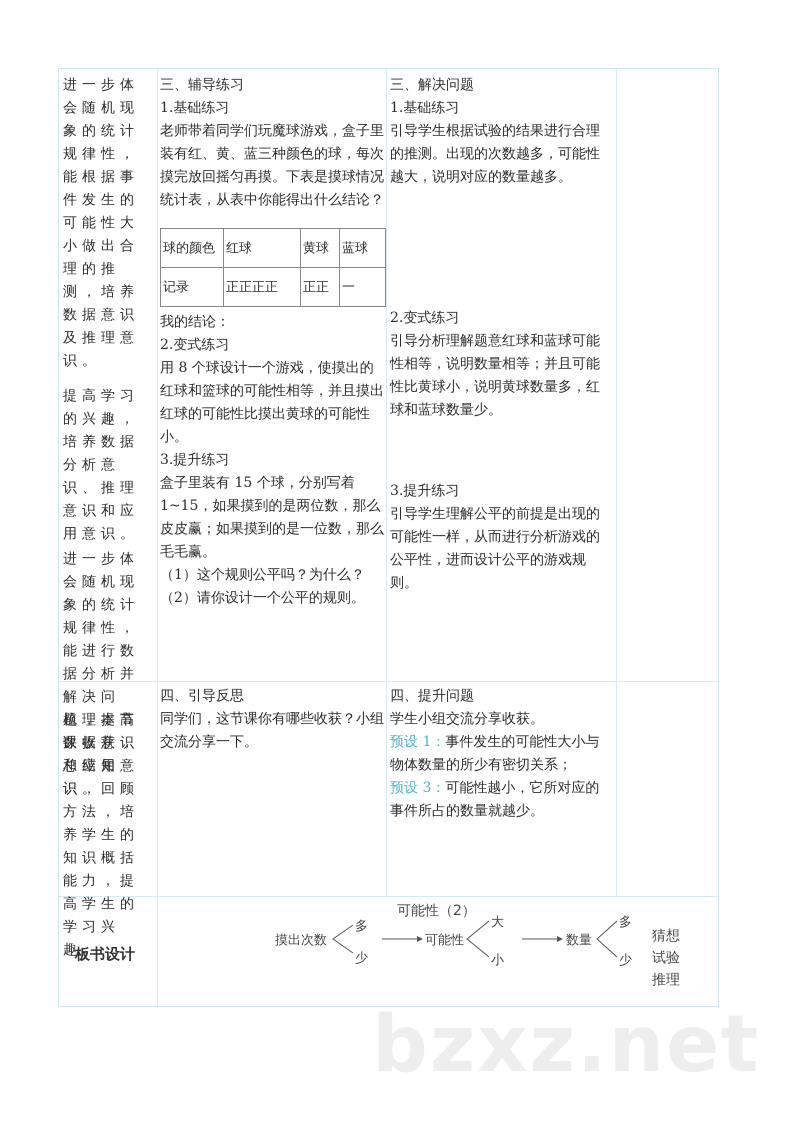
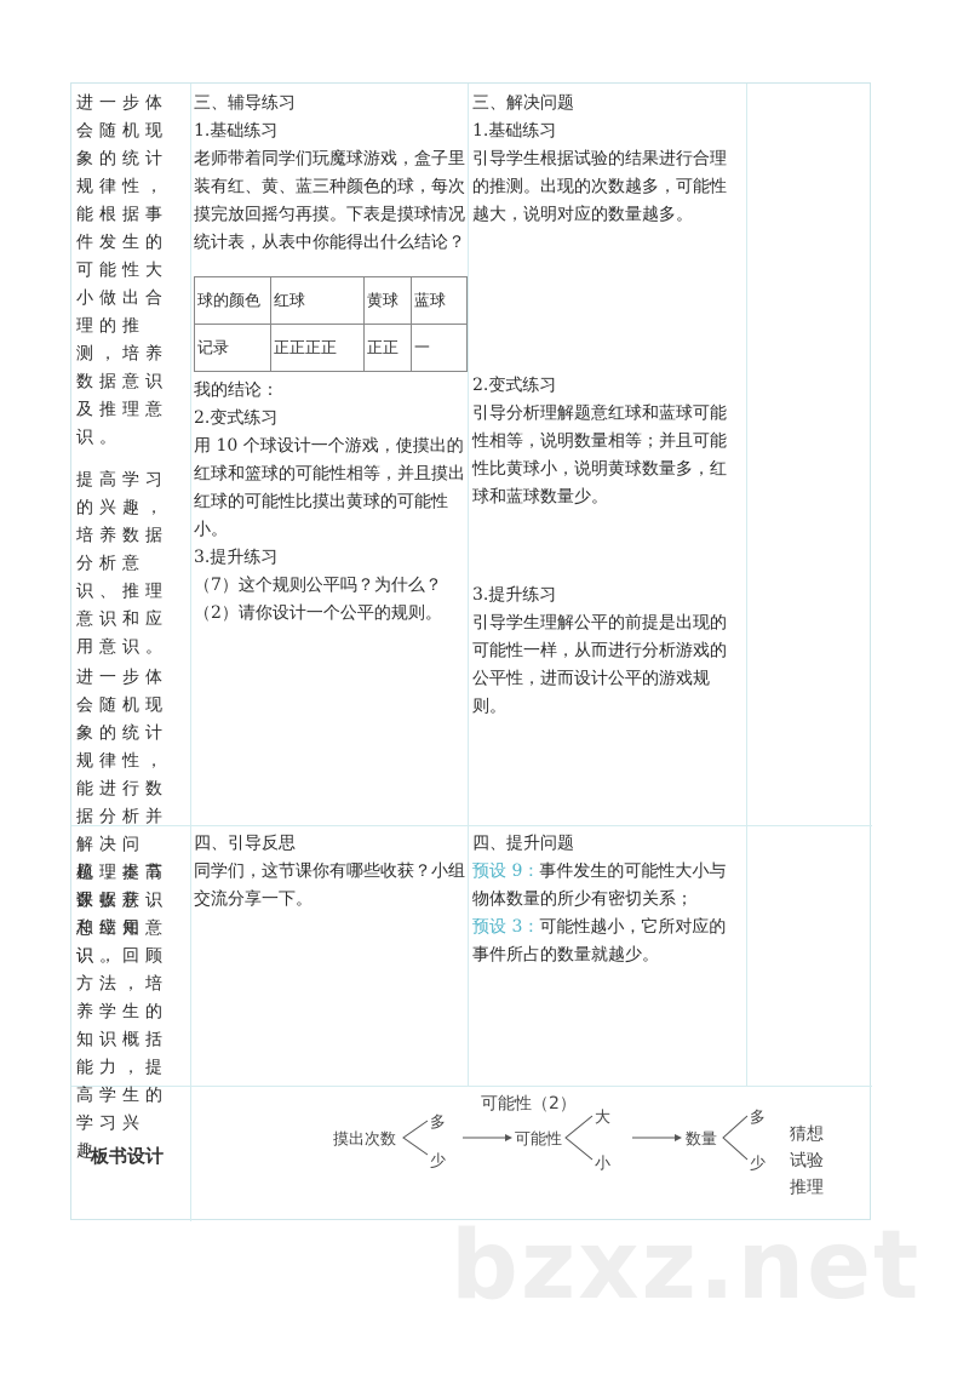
  进一步体会随机现象的统计规律性，能根据事件发生的可能性大小做出合理的推测，培养数据意识及推理意识。
  提高学习的兴趣，培养数据分析意识、推理意识和应用意识。
  进一步体会随机现象的统计规律性，能进行数据分析并解决问题，提高数据意识和应用意识。
  三、辅导练习
  1.基础练习
  老师带着同学们玩魔球游戏，盒子里装有红、黄、蓝三种颜色的球，每次摸完放回摇匀再摸。下表是摸球情况统计表，从表中你能得出什么结论？
  球的颜色	红球	黄球	蓝球
  记录	正正正正	正正	一
  我的结论：
  2.变式练习
- 用 8 个球设计一个游戏，使摸出的红球和篮球的可能性相等，并且摸出红球的可能性比摸出黄球的可能性小。
+ 用 10 个球设计一个游戏，使摸出的红球和篮球的可能性相等，并且摸出红球的可能性比摸出黄球的可能性小。
  3.提升练习
- 盒子里装有 15 个球，分别写着 1~15，如果摸到的是两位数，那么皮皮赢；如果摸到的是一位数，那么毛毛赢。
- （1）这个规则公平吗？为什么？
+ （7）这个规则公平吗？为什么？
  （2）请你设计一个公平的规则。
  三、解决问题
  1.基础练习
  引导学生根据试验的结果进行合理的推测。出现的次数越多，可能性越大，说明对应的数量越多。
  2.变式练习
  引导分析理解题意红球和蓝球可能性相等，说明数量相等；并且可能性比黄球小，说明黄球数量多，红球和蓝球数量少。
  3.提升练习
  引导学生理解公平的前提是出现的可能性一样，从而进行分析游戏的公平性，进而设计公平的游戏规则。
  梳理本节课收获，总结知识，回顾方法，培养学生的知识概括能力，提高学生的学习兴趣。
  四、引导反思
  同学们，这节课你有哪些收获？小组交流分享一下。
  四、提升问题
- 学生小组交流分享收获。
- 预设 1：事件发生的可能性大小与物体数量的所少有密切关系；
+ 预设 9：事件发生的可能性大小与物体数量的所少有密切关系；
  预设 3：可能性越小，它所对应的事件所占的数量就越少。
  板书设计
  可能性（2）
  摸出次数
  多
  少
  可能性
  大
  小
  数量
  多
  少
  猜想
  试验
  推理
  bzxz.net
